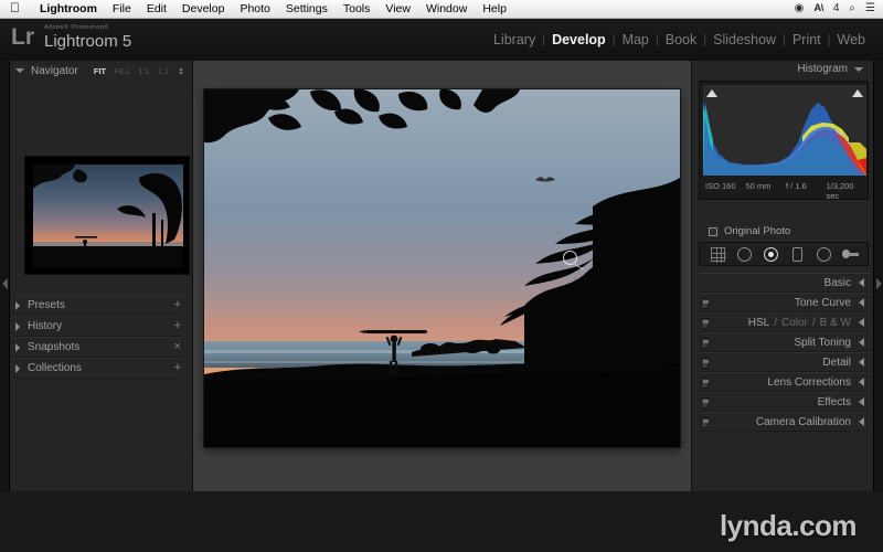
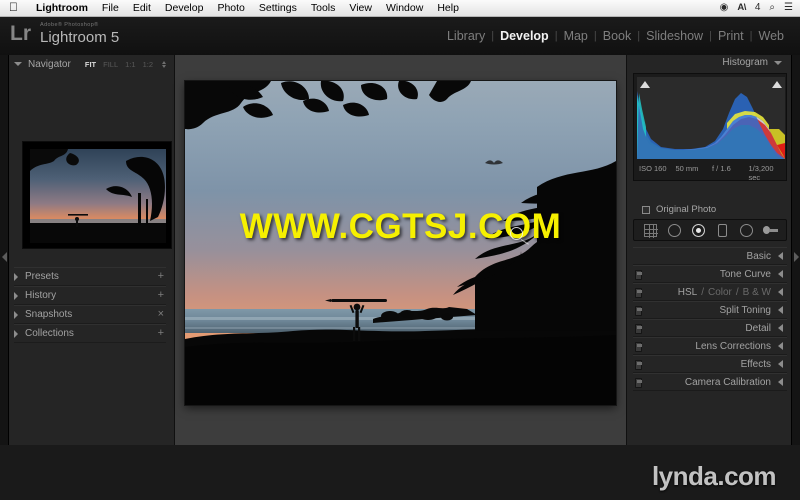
  
  Lightroom
  File
  Edit
  Develop
  Photo
  Settings
  Tools
  View
  Window
  Help
  ◉
  A\
  4
  ⌕
  ☰
  Lr
  Lightroom 5
  Library
  |
  Develop
  |
  Map
  |
  Book
  |
  Slideshow
  |
  Print
  |
  Web
  Navigator
  FIT
  FILL
  1:1
  1:2
  Presets
  +
  History
  +
  Snapshots
  ×
  Collections
  +
+ WWW.CGTSJ.COM
  Histogram
  ISO 160
  50 mm
  f / 1.6
  1/3,200 sec
  Original Photo
  Basic
  Tone Curve
  HSL
  /
  Color
  /
  B & W
  Split Toning
  Detail
  Lens Corrections
  Effects
  Camera Calibration
  lynda.com
